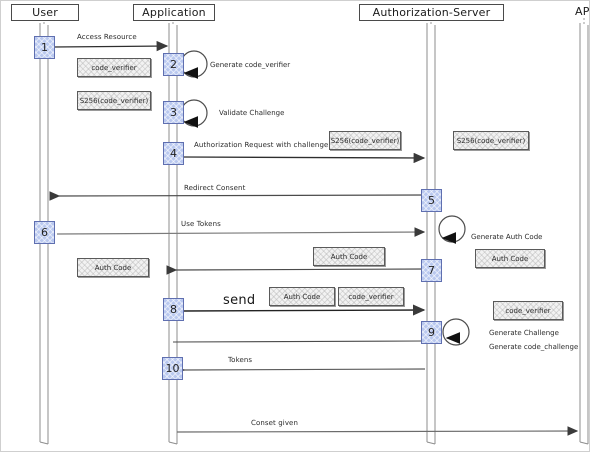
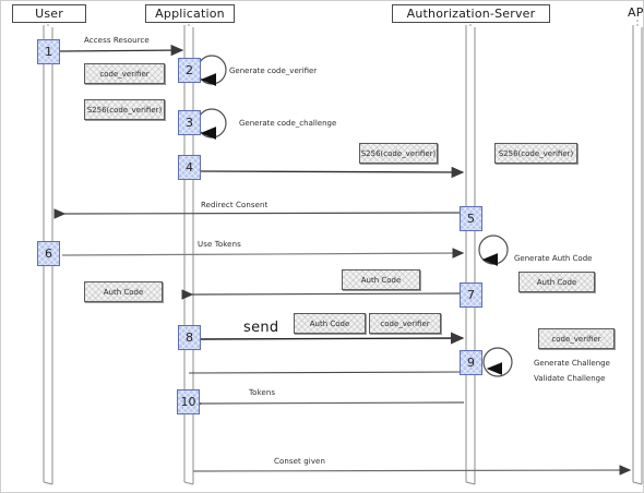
  User
  Application
  Authorization-Server
  1
  2
  3
  4
  5
  6
  7
  8
  9
  10
  code_verifier
  S256(code_verifier)
  S256(code_verifier)
  S256(code_verifier)
  Auth Code
  Auth Code
  Auth Code
  Auth Code
  code_verifier
  code_verifier
  Access Resource
- Authorization Request with challenge
  Redirect Consent
  Use Tokens
  send
  Tokens
  Conset given
  Generate code_verifier
- Validate Challenge
+ Generate code_challenge
  Generate Auth Code
  Generate Challenge
- Generate code_challenge
+ Validate Challenge
